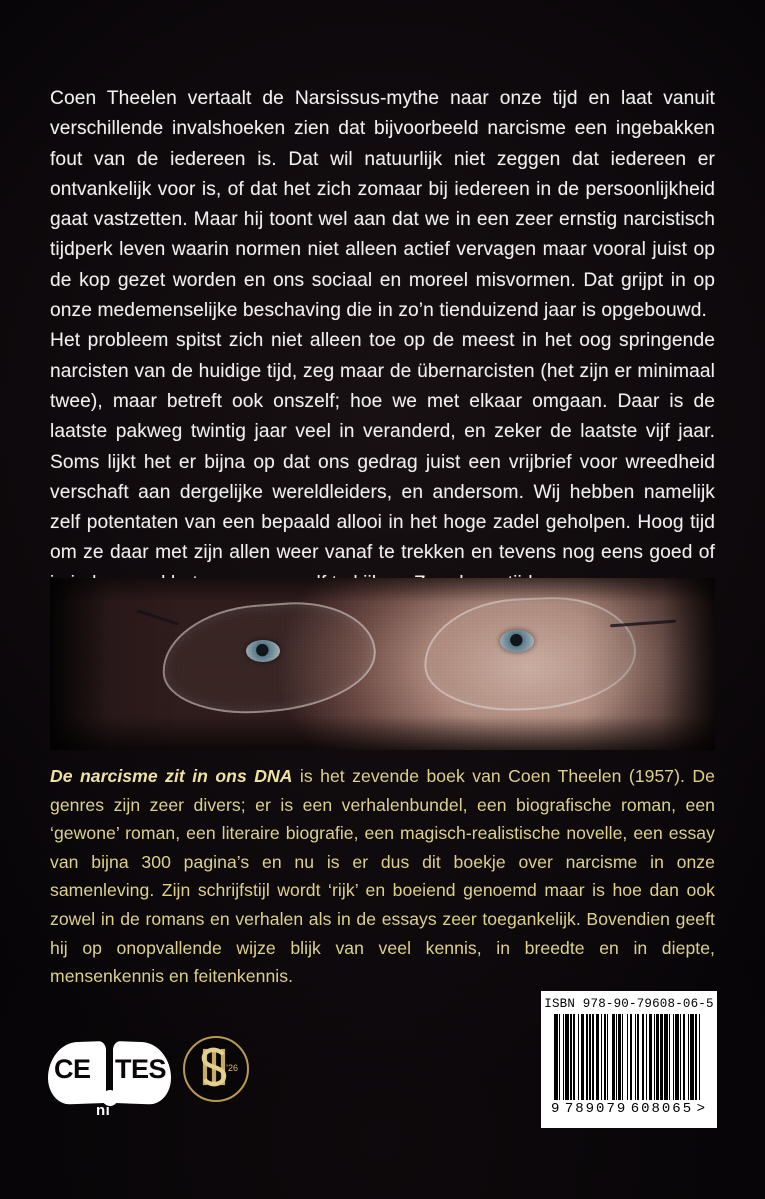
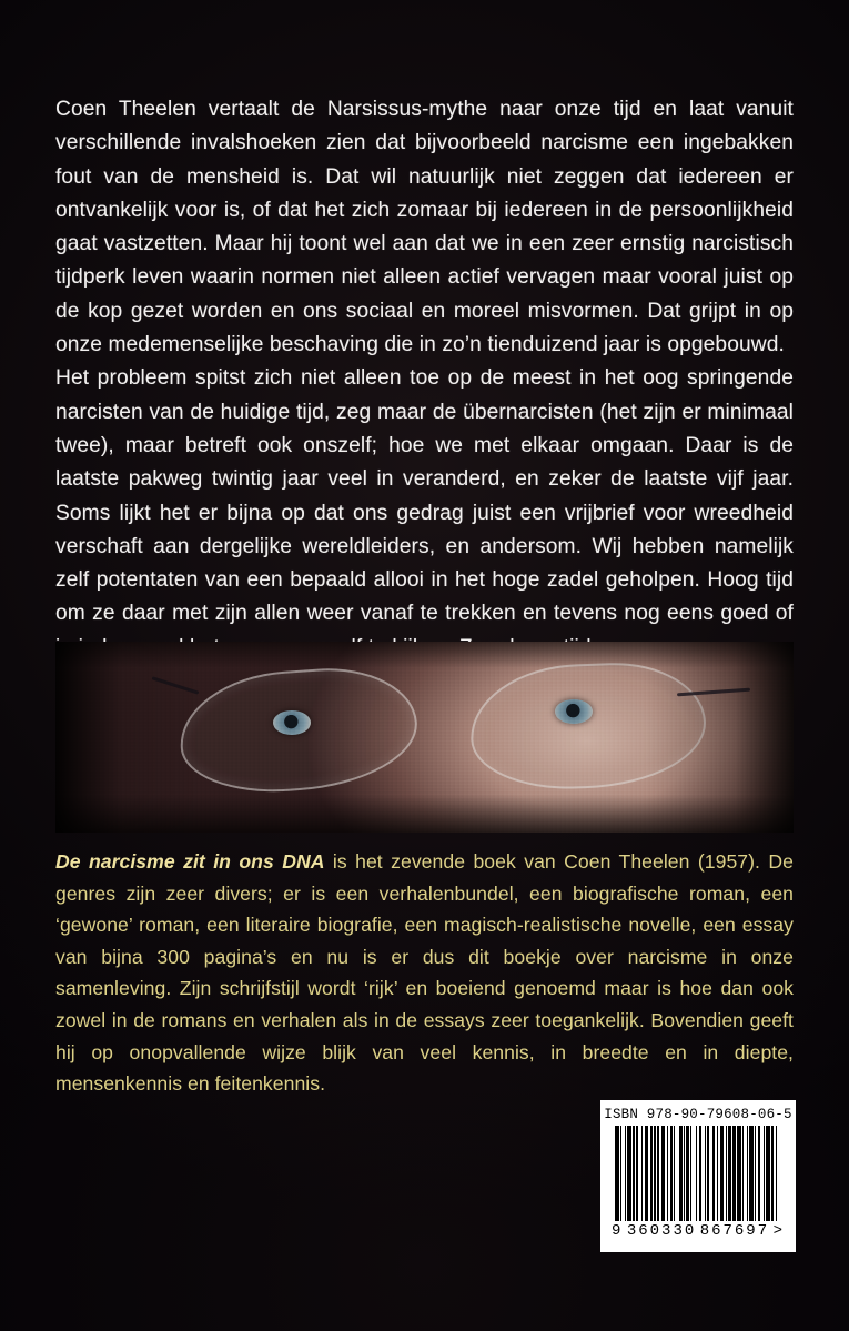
- Coen Theelen vertaalt de Narsissus-mythe naar onze tijd en laat vanuit verschillende invalshoeken zien dat bijvoorbeeld narcisme een ingebakken fout van de iedereen is. Dat wil natuurlijk niet zeggen dat iedereen er ontvankelijk voor is, of dat het zich zomaar bij iedereen in de persoonlijkheid gaat vastzetten. Maar hij toont wel aan dat we in een zeer ernstig narcistisch tijdperk leven waarin normen niet alleen actief vervagen maar vooral juist op de kop gezet worden en ons sociaal en moreel misvormen. Dat grijpt in op onze medemenselijke beschaving die in zo’n tienduizend jaar is opgebouwd.
+ Coen Theelen vertaalt de Narsissus-mythe naar onze tijd en laat vanuit verschillende invalshoeken zien dat bijvoorbeeld narcisme een ingebakken fout van de mensheid is. Dat wil natuurlijk niet zeggen dat iedereen er ontvankelijk voor is, of dat het zich zomaar bij iedereen in de persoonlijkheid gaat vastzetten. Maar hij toont wel aan dat we in een zeer ernstig narcistisch tijdperk leven waarin normen niet alleen actief vervagen maar vooral juist op de kop gezet worden en ons sociaal en moreel misvormen. Dat grijpt in op onze medemenselijke beschaving die in zo’n tienduizend jaar is opgebouwd.
  Het probleem spitst zich niet alleen toe op de meest in het oog springende narcisten van de huidige tijd, zeg maar de übernarcisten (het zijn er minimaal twee), maar betreft ook onszelf; hoe we met elkaar omgaan. Daar is de laatste pakweg twintig jaar veel in veranderd, en zeker de laatste vijf jaar. Soms lijkt het er bijna op dat ons gedrag juist een vrijbrief voor wreedheid verschaft aan dergelijke wereldleiders, en andersom. Wij hebben namelijk zelf potentaten van een bepaald allooi in het hoge zadel geholpen. Hoog tijd om ze daar met zijn allen weer vanaf te trekken en tevens nog eens goed of
  De narcisme zit in ons DNA is het zevende boek van Coen Theelen (1957). De genres zijn zeer divers; er is een verhalenbundel, een biografische roman, een ‘gewone’ roman, een literaire biografie, een magisch-realistische novelle, een essay van bijna 300 pagina’s en nu is er dus dit boekje over narcisme in onze samenleving. Zijn schrijfstijl wordt ‘rijk’ en boeiend genoemd maar is hoe dan ook zowel in de romans en verhalen als in de essays zeer toegankelijk. Bovendien geeft hij op onopvallende wijze blijk van veel kennis, in breedte en in diepte, mensenkennis en feitenkennis.
- CE
- TES
- ni
- ’26
  ISBN 978-90-79608-06-5
  9
- 789079
+ 360330
- 608065
+ 867697
  >
